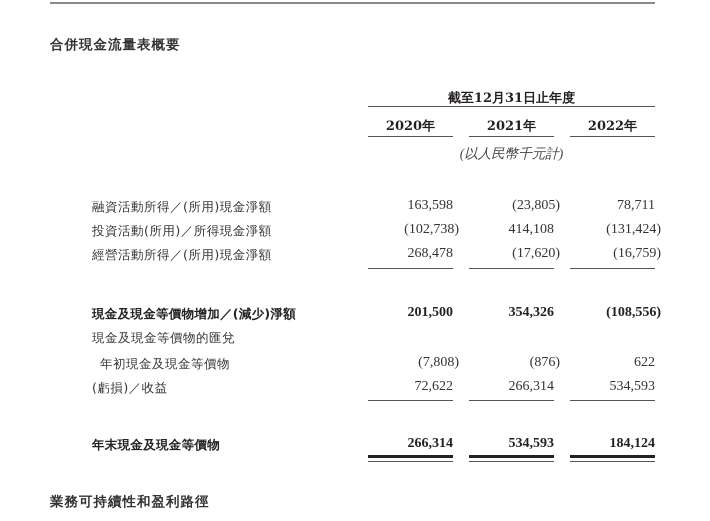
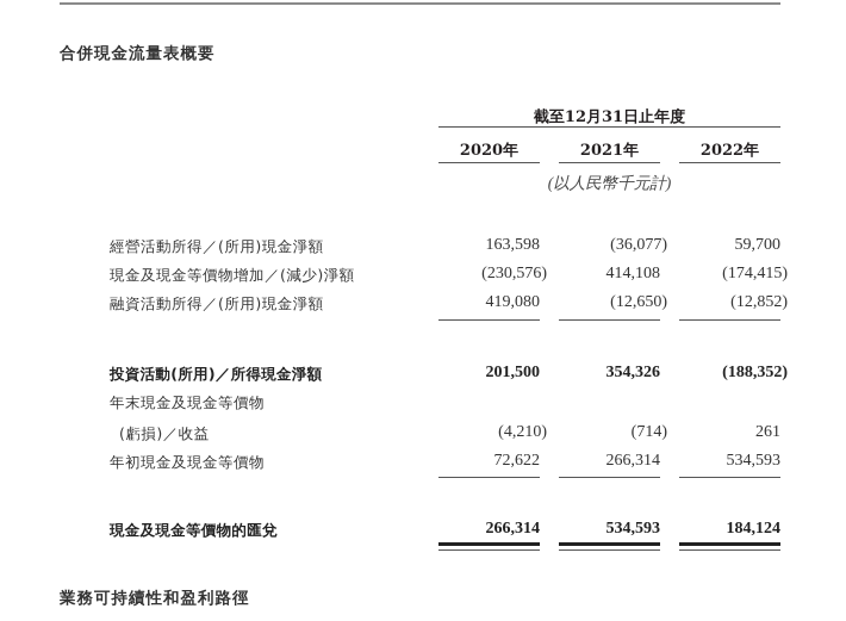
  合併現金流量表概要
  截至12月31日止年度
  2020年
  2021年
  2022年
  (以人民幣千元計)
- 融資活動所得／(所用)現金淨額
+ 經營活動所得／(所用)現金淨額
  163,598
- (23,805)
+ (36,077)
- 78,711
+ 59,700
- 投資活動(所用)／所得現金淨額
+ 現金及現金等價物增加／(減少)淨額
- (102,738)
+ (230,576)
  414,108
- (131,424)
+ (174,415)
- 經營活動所得／(所用)現金淨額
+ 融資活動所得／(所用)現金淨額
- 268,478
+ 419,080
- (17,620)
+ (12,650)
- (16,759)
+ (12,852)
- 現金及現金等價物增加／(減少)淨額
+ 投資活動(所用)／所得現金淨額
  201,500
  354,326
- (108,556)
+ (188,352)
- 現金及現金等價物的匯兌
+ 年末現金及現金等價物
- 年初現金及現金等價物
+ (虧損)／收益
- (7,808)
+ (4,210)
- (876)
+ (714)
- 622
+ 261
- (虧損)／收益
+ 年初現金及現金等價物
  72,622
  266,314
  534,593
- 年末現金及現金等價物
+ 現金及現金等價物的匯兌
  266,314
  534,593
  184,124
  業務可持續性和盈利路徑
